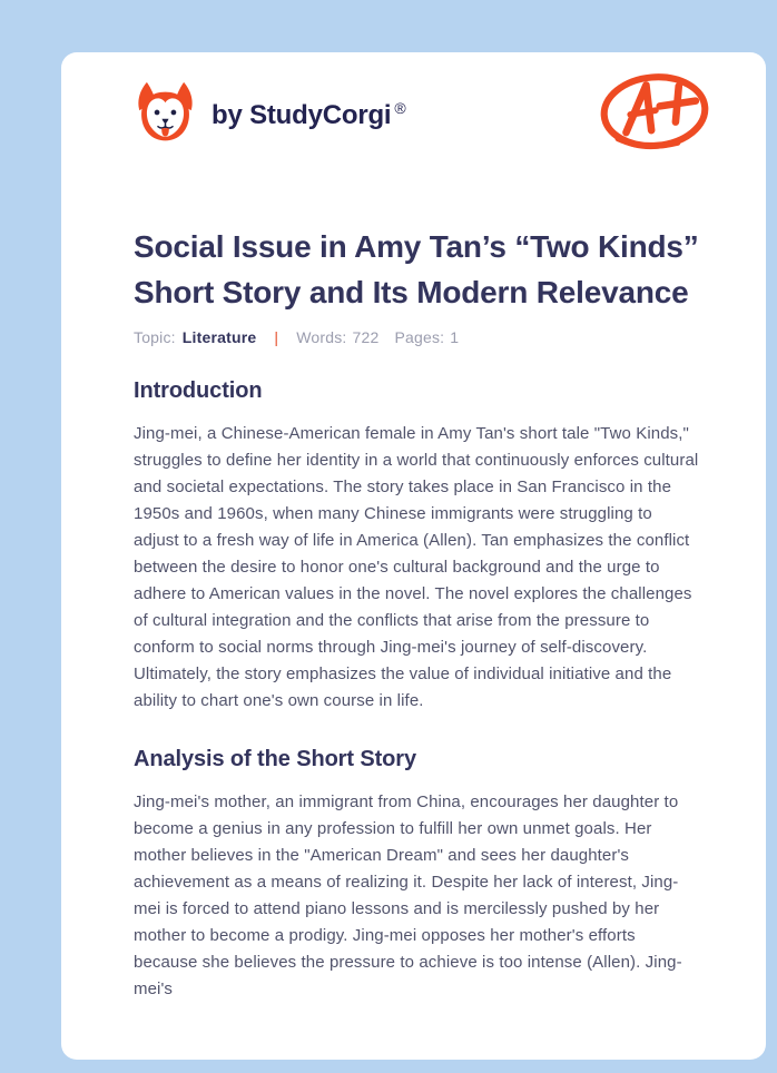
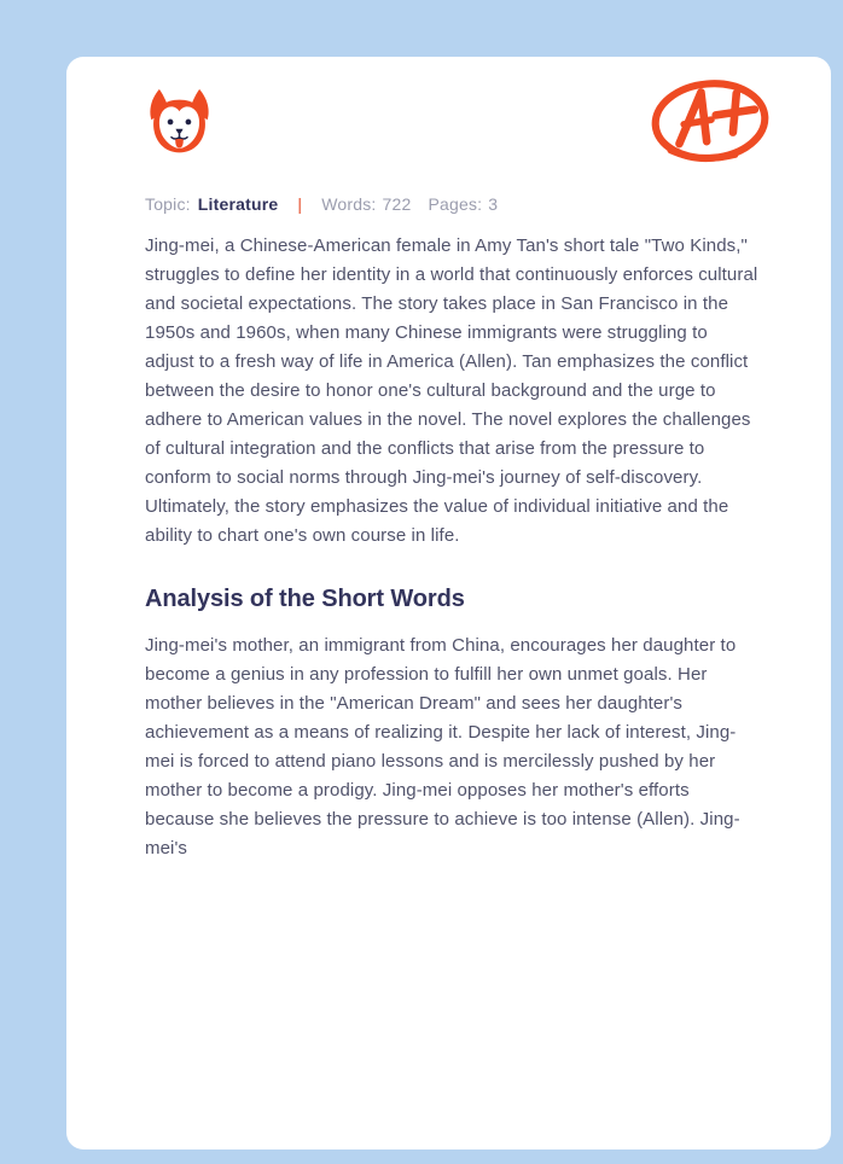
- by StudyCorgi ®
- Social Issue in Amy Tan’s “Two Kinds” Short Story and Its Modern Relevance
  Topic:
  Literature
  |
  Words:
  722
  Pages:
- 1
+ 3
- Introduction
  Jing-mei, a Chinese-American female in Amy Tan's short tale "Two Kinds," struggles to define her identity in a world that continuously enforces cultural and societal expectations. The story takes place in San Francisco in the 1950s and 1960s, when many Chinese immigrants were struggling to adjust to a fresh way of life in America (Allen). Tan emphasizes the conflict between the desire to honor one's cultural background and the urge to adhere to American values in the novel. The novel explores the challenges of cultural integration and the conflicts that arise from the pressure to conform to social norms through Jing-mei's journey of self-discovery. Ultimately, the story emphasizes the value of individual initiative and the ability to chart one's own course in life.
- Analysis of the Short Story
+ Analysis of the Short Words
  Jing-mei's mother, an immigrant from China, encourages her daughter to become a genius in any profession to fulfill her own unmet goals. Her mother believes in the "American Dream" and sees her daughter's achievement as a means of realizing it. Despite her lack of interest, Jing-mei is forced to attend piano lessons and is mercilessly pushed by her mother to become a prodigy. Jing-mei opposes her mother's efforts because she believes the pressure to achieve is too intense (Allen). Jing-mei's
